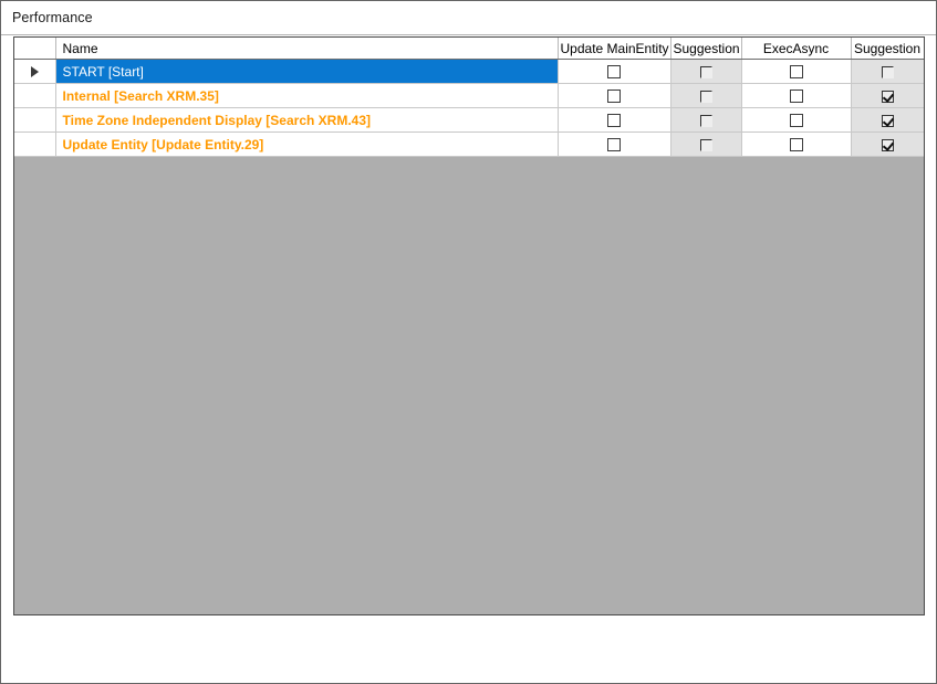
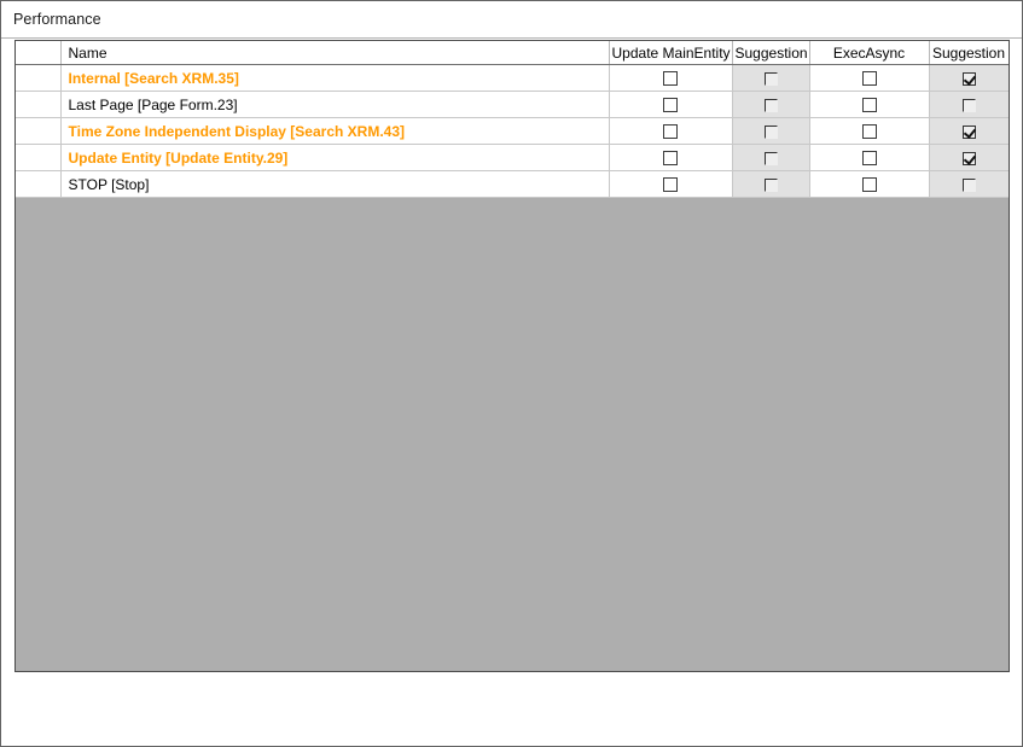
  Performance
  	Name	Update MainEntity	Suggestion	ExecAsync	Suggestion
- 	START [Start]
  	Internal [Search XRM.35]
+ 	Last Page [Page Form.23]
  	Time Zone Independent Display [Search XRM.43]
  	Update Entity [Update Entity.29]
+ 	STOP [Stop]
